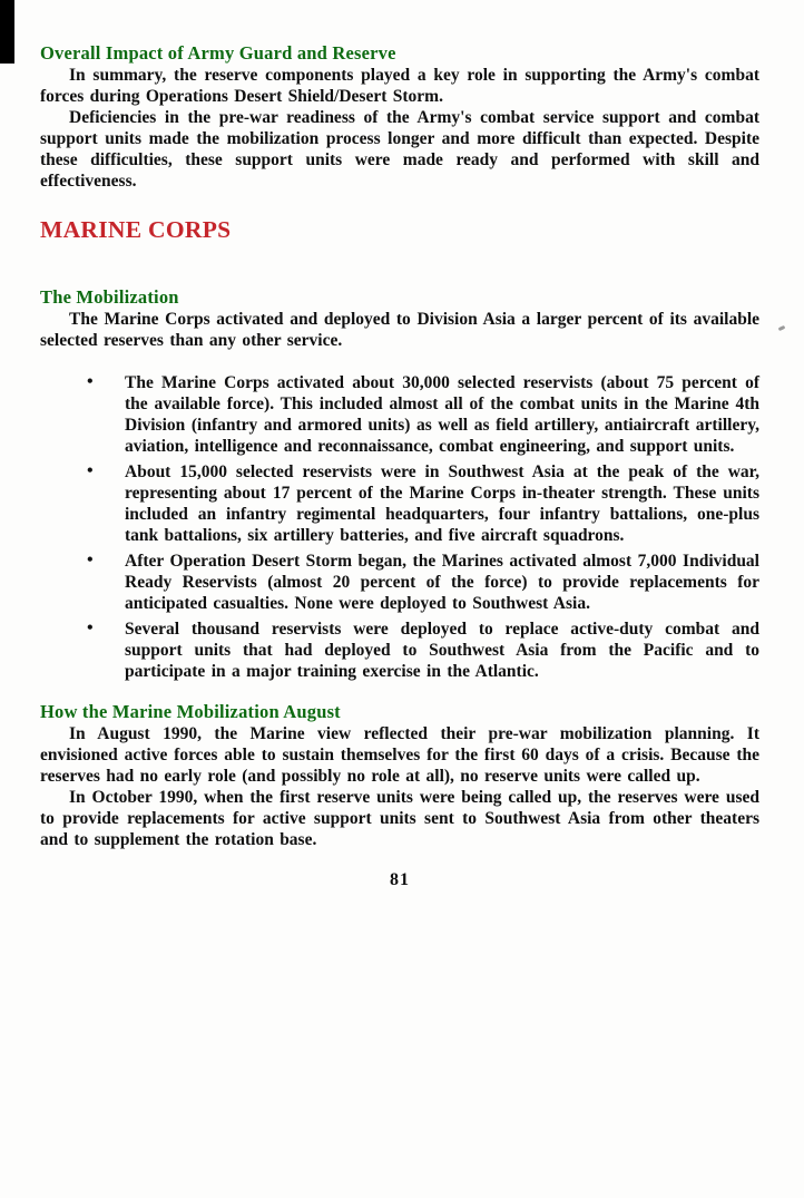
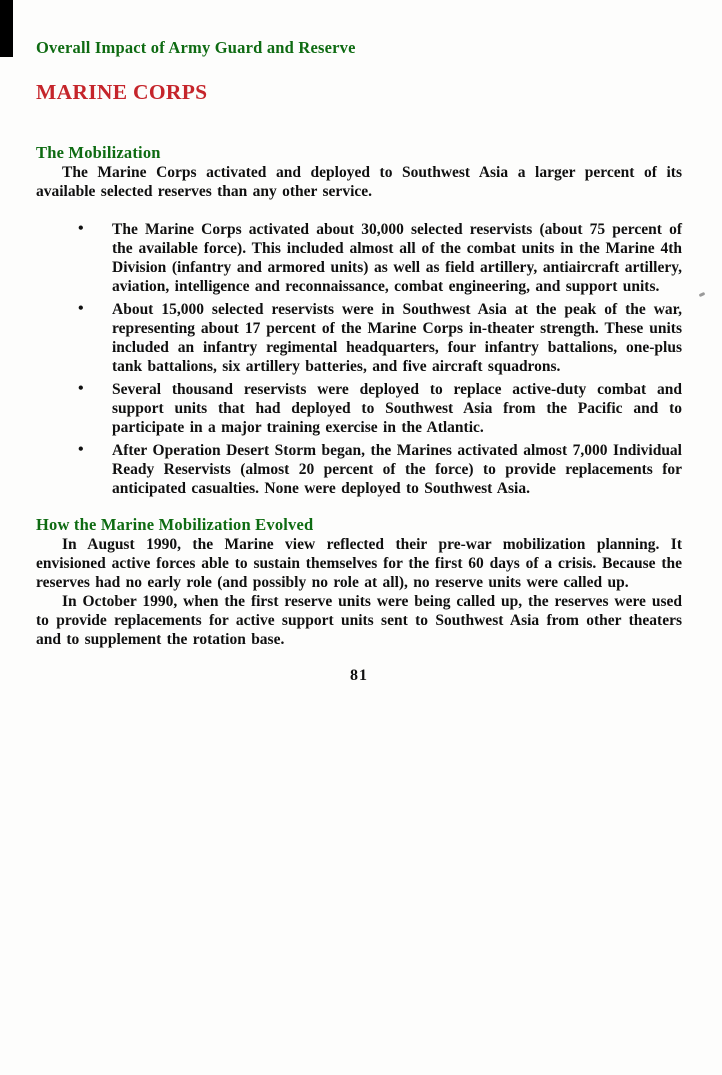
  Overall Impact of Army Guard and Reserve
- In summary, the reserve components played a key role in supporting the Army's combat forces during Operations Desert Shield/Desert Storm.
- Deficiencies in the pre-war readiness of the Army's combat service support and combat support units made the mobilization process longer and more difficult than expected. Despite these difficulties, these support units were made ready and performed with skill and effectiveness.
  MARINE CORPS
  The Mobilization
- The Marine Corps activated and deployed to Division Asia a larger percent of its available selected reserves than any other service.
+ The Marine Corps activated and deployed to Southwest Asia a larger percent of its available selected reserves than any other service.
  •
  The Marine Corps activated about 30,000 selected reservists (about 75 percent of the available force). This included almost all of the combat units in the Marine 4th Division (infantry and armored units) as well as field artillery, antiaircraft artillery, aviation, intelligence and reconnaissance, combat engineering, and support units.
  •
  About 15,000 selected reservists were in Southwest Asia at the peak of the war, representing about 17 percent of the Marine Corps in-theater strength. These units included an infantry regimental headquarters, four infantry battalions, one-plus tank battalions, six artillery batteries, and five aircraft squadrons.
  •
- After Operation Desert Storm began, the Marines activated almost 7,000 Individual Ready Reservists (almost 20 percent of the force) to provide replacements for anticipated casualties. None were deployed to Southwest Asia.
+ Several thousand reservists were deployed to replace active-duty combat and support units that had deployed to Southwest Asia from the Pacific and to participate in a major training exercise in the Atlantic.
  •
- Several thousand reservists were deployed to replace active-duty combat and support units that had deployed to Southwest Asia from the Pacific and to participate in a major training exercise in the Atlantic.
+ After Operation Desert Storm began, the Marines activated almost 7,000 Individual Ready Reservists (almost 20 percent of the force) to provide replacements for anticipated casualties. None were deployed to Southwest Asia.
- How the Marine Mobilization August
+ How the Marine Mobilization Evolved
  In August 1990, the Marine view reflected their pre-war mobilization planning. It envisioned active forces able to sustain themselves for the first 60 days of a crisis. Because the reserves had no early role (and possibly no role at all), no reserve units were called up.
  In October 1990, when the first reserve units were being called up, the reserves were used to provide replacements for active support units sent to Southwest Asia from other theaters and to supplement the rotation base.
  81
